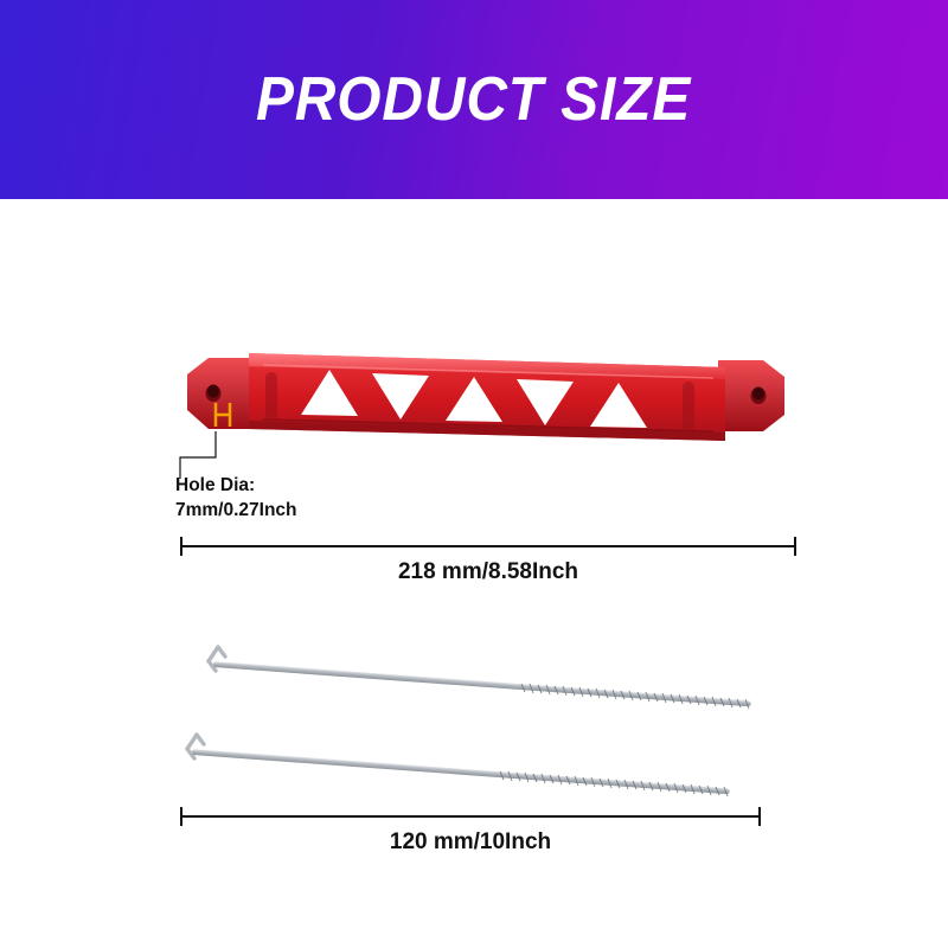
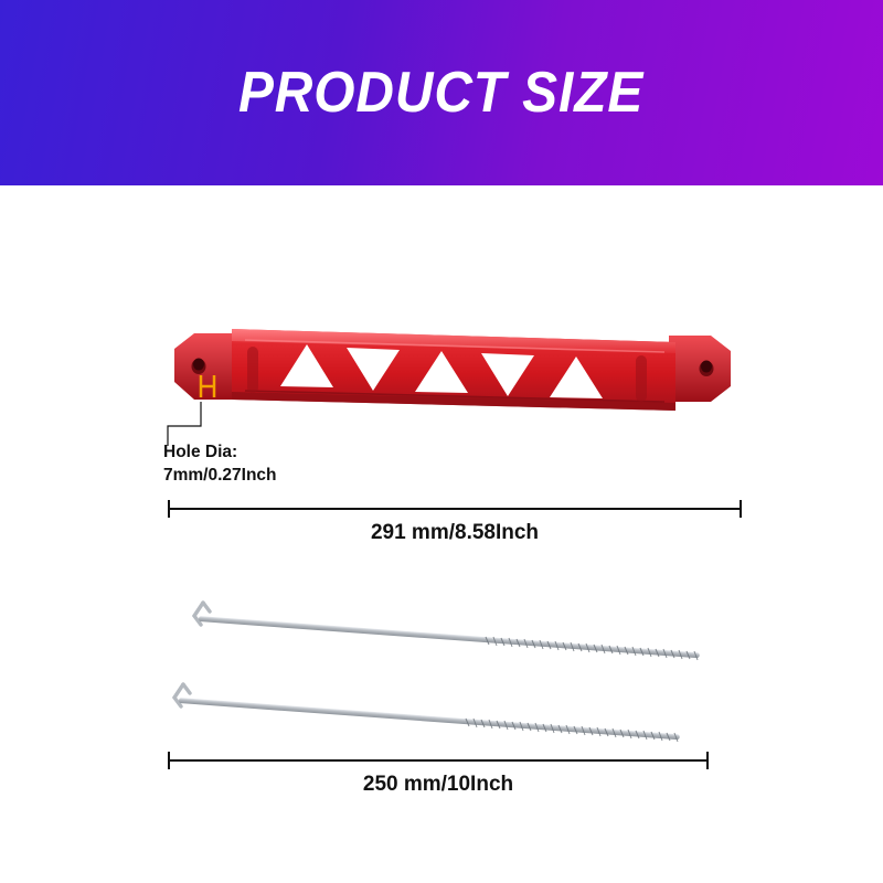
  PRODUCT SIZE
  Hole Dia:
  7mm/0.27Inch
- 218 mm/8.58Inch
+ 291 mm/8.58Inch
- 120 mm/10Inch
+ 250 mm/10Inch
